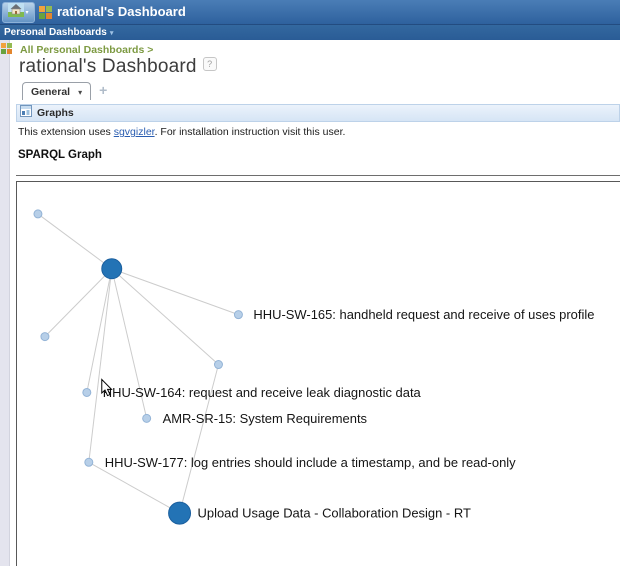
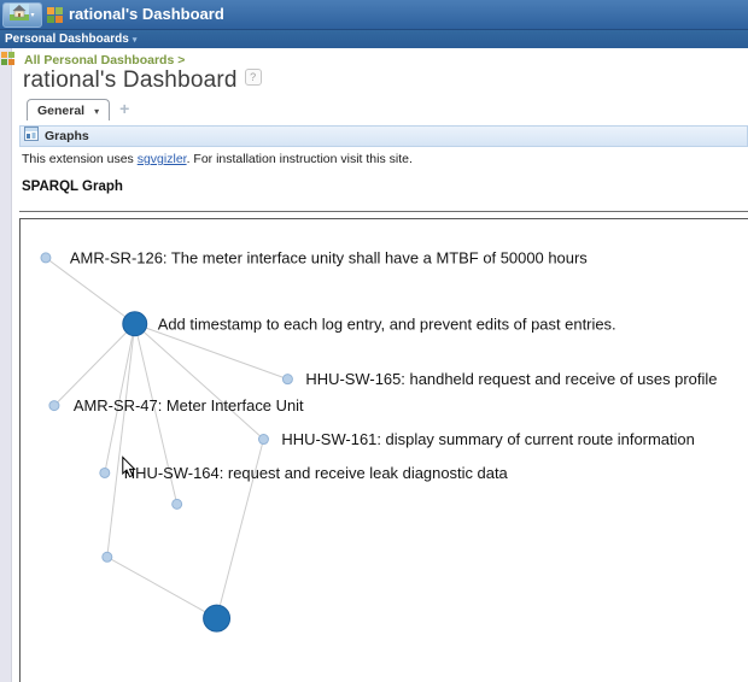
  rational's Dashboard
  Personal Dashboards
  All Personal Dashboards >
  rational's Dashboard
  ?
  General
  ▾
  +
  Graphs
- This extension uses sgvgizler. For installation instruction visit this user.
+ This extension uses sgvgizler. For installation instruction visit this site.
  SPARQL Graph
+ AMR-SR-126: The meter interface unity shall have a MTBF of 50000 hours
+ Add timestamp to each log entry, and prevent edits of past entries.
  HHU-SW-165: handheld request and receive of uses profile
+ AMR-SR-47: Meter Interface Unit
+ HHU-SW-161: display summary of current route information
  HU-SW-164: request and receive leak diagnostic data
- AMR-SR-15: System Requirements
- HHU-SW-177: log entries should include a timestamp, and be read-only
- Upload Usage Data - Collaboration Design - RT
